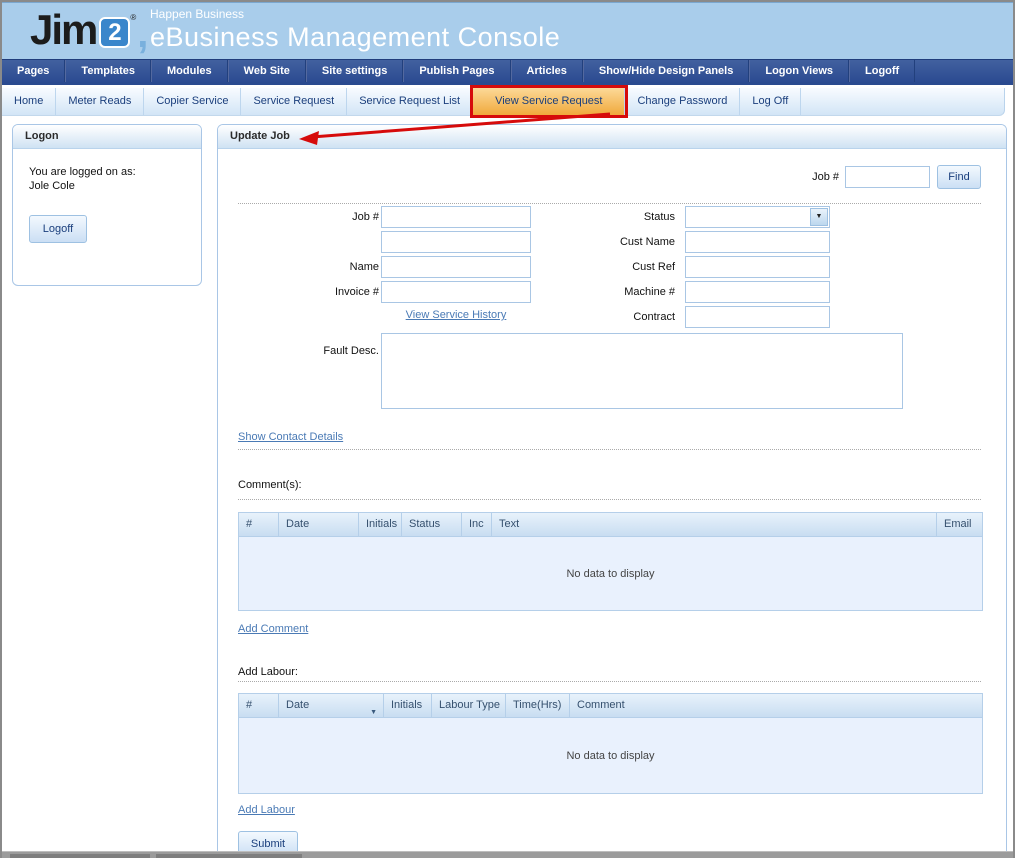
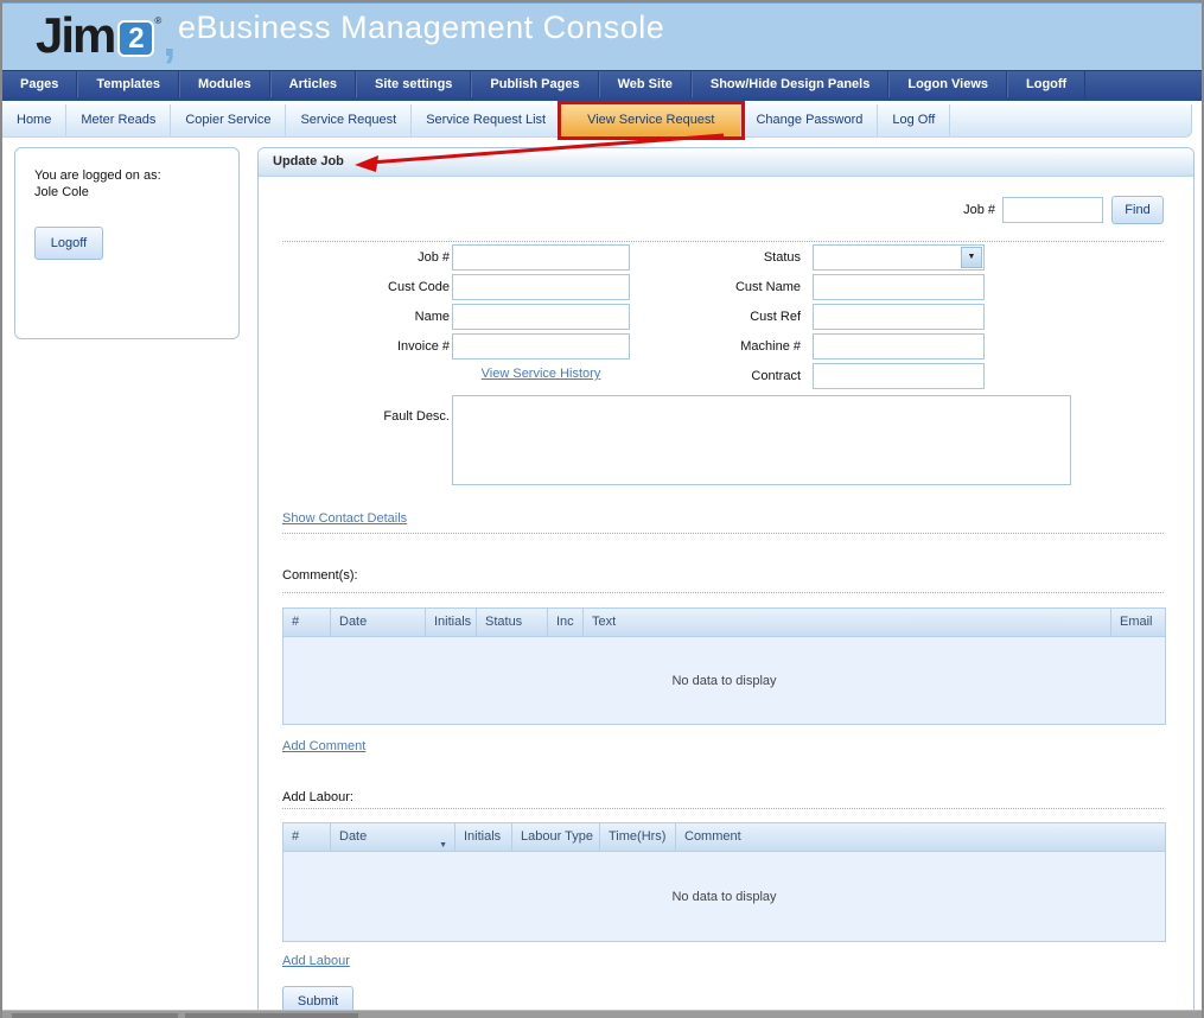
  Jim
  2
  ®
  ,
- Happen Business
  eBusiness Management Console
  Pages
  Templates
  Modules
- Web Site
+ Articles
  Site settings
  Publish Pages
- Articles
+ Web Site
  Show/Hide Design Panels
  Logon Views
  Logoff
  Home
  Meter Reads
  Copier Service
  Service Request
  Service Request List
  View Service Request
  Change Password
  Log Off
- Logon
  You are logged on as:
  Jole Cole
  Logoff
  Update Job
  Job #
  Find
  Job #
  Status
+ Cust Code
  Cust Name
  Name
  Cust Ref
  Invoice #
  Machine #
  View Service History
  Contract
  Fault Desc.
  Show Contact Details
  Comment(s):
  #
  Date
  Initials
  Status
  Inc
  Text
  Email
  No data to display
  Add Comment
  Add Labour:
  #
  Date
  Initials
  Labour Type
  Time(Hrs)
  Comment
  No data to display
  Add Labour
  Submit
